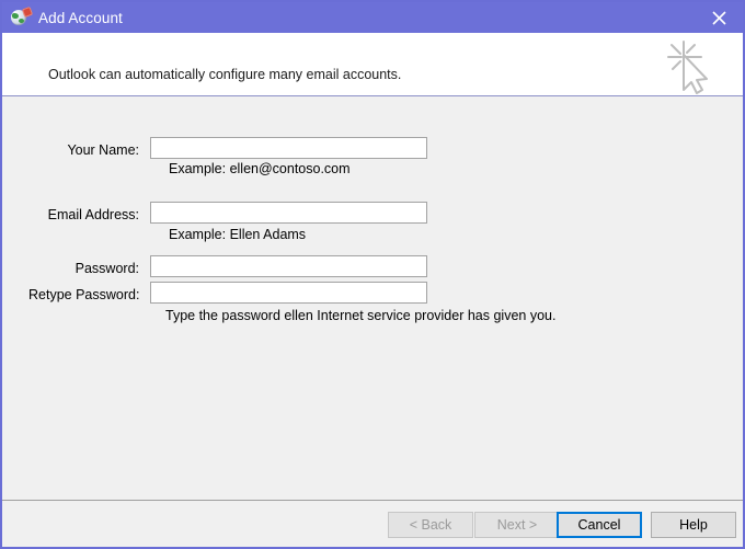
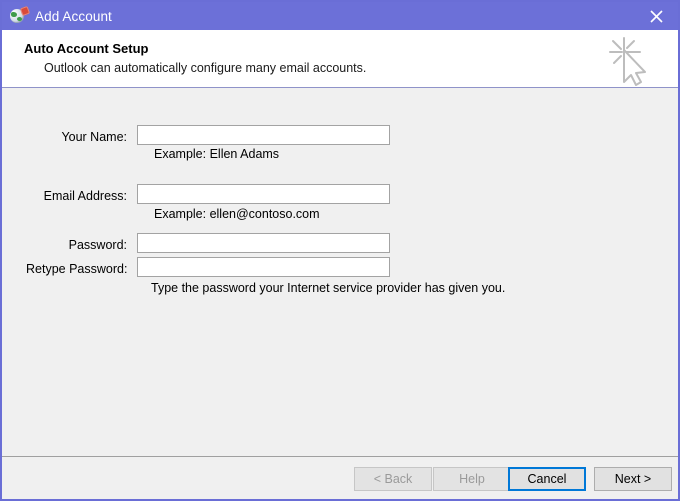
  Add Account
+ Auto Account Setup
  Outlook can automatically configure many email accounts.
  Your Name:
- Example: ellen@contoso.com
+ Example: Ellen Adams
  Email Address:
- Example: Ellen Adams
+ Example: ellen@contoso.com
  Password:
  Retype Password:
- Type the password ellen Internet service provider has given you.
+ Type the password your Internet service provider has given you.
  < Back
- Next >
+ Help
  Cancel
- Help
+ Next >
